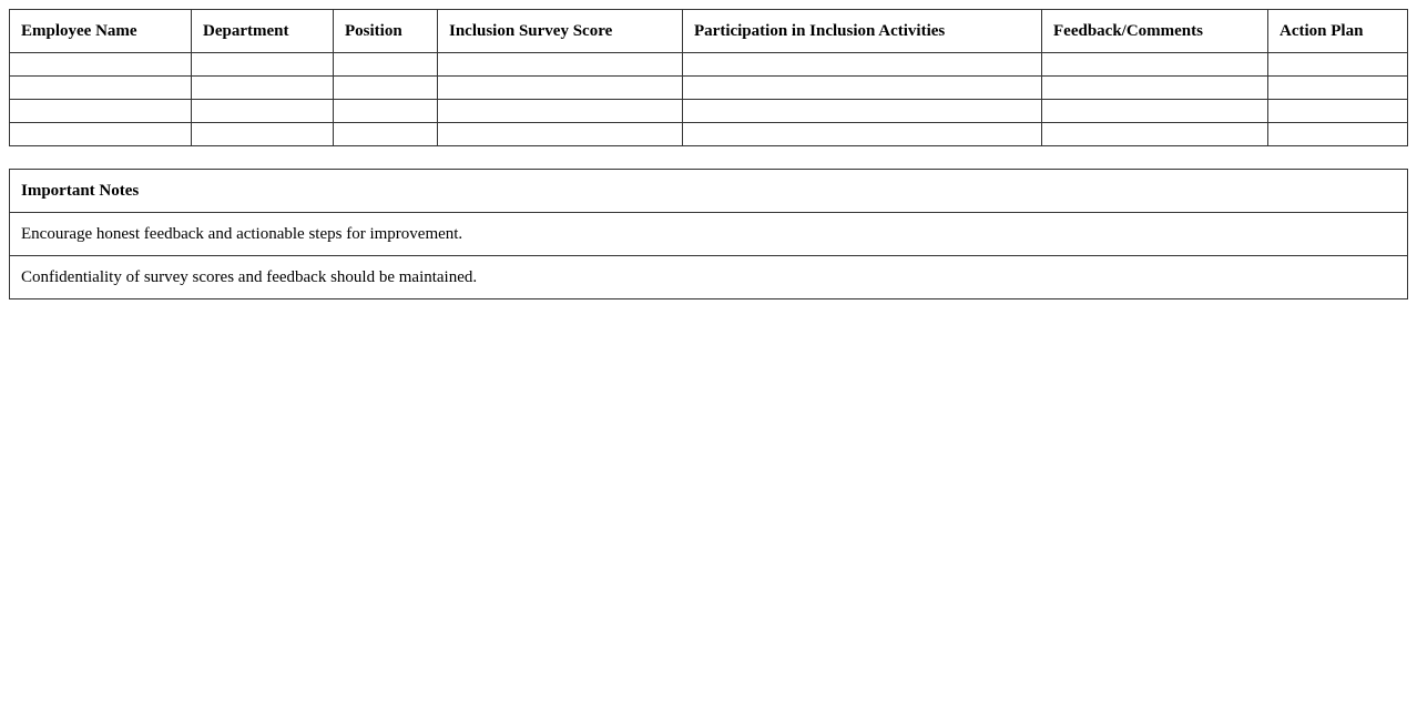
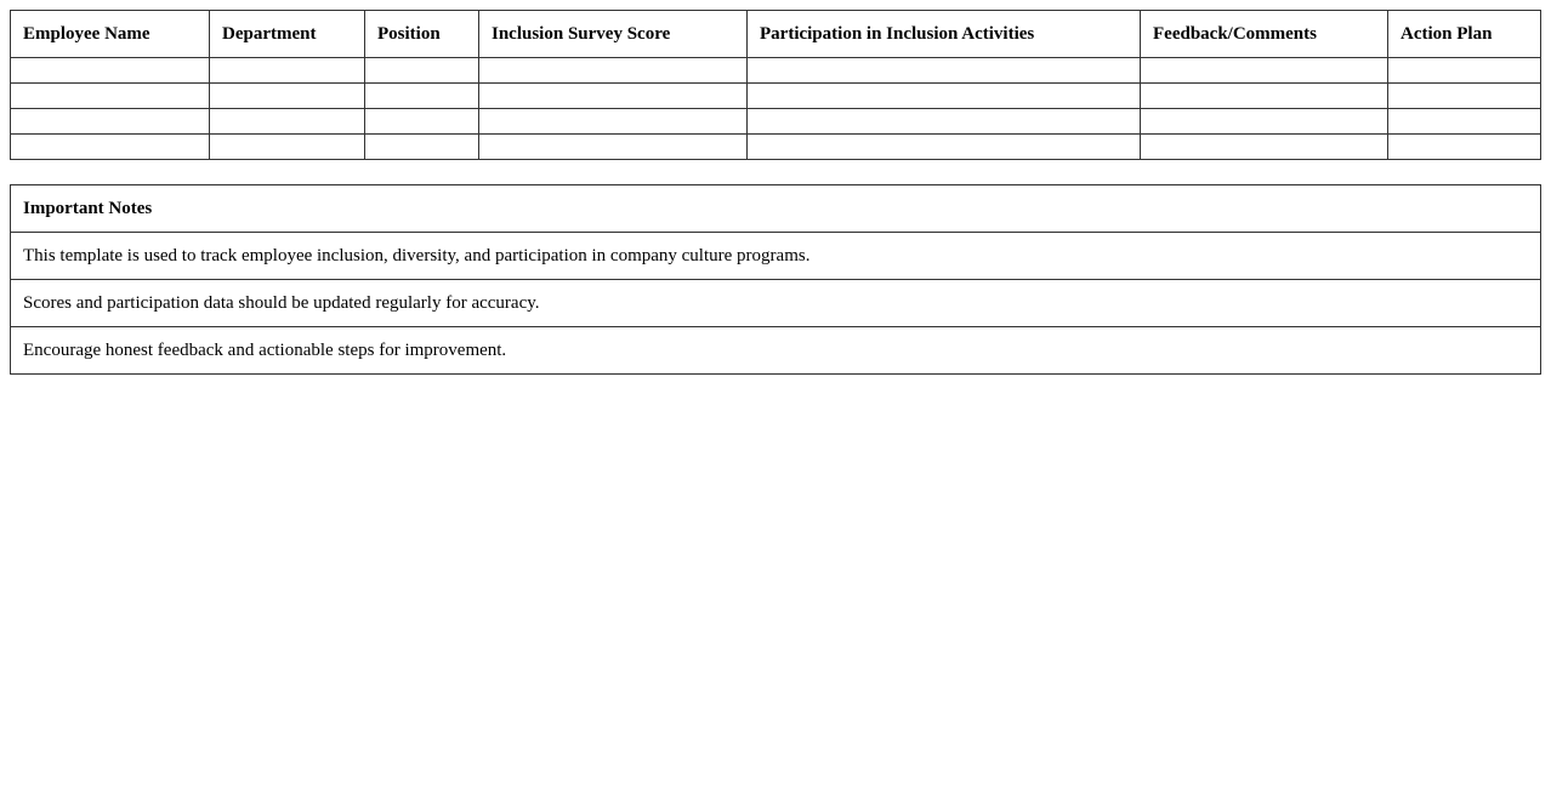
  Employee Name	Department	Position	Inclusion Survey Score	Participation in Inclusion Activities	Feedback/Comments	Action Plan
  Important Notes
+ This template is used to track employee inclusion, diversity, and participation in company culture programs.
+ Scores and participation data should be updated regularly for accuracy.
  Encourage honest feedback and actionable steps for improvement.
- Confidentiality of survey scores and feedback should be maintained.
